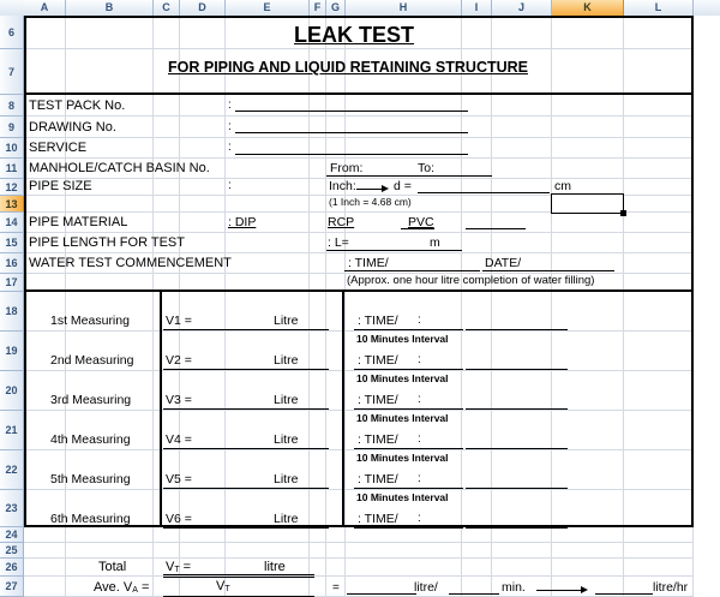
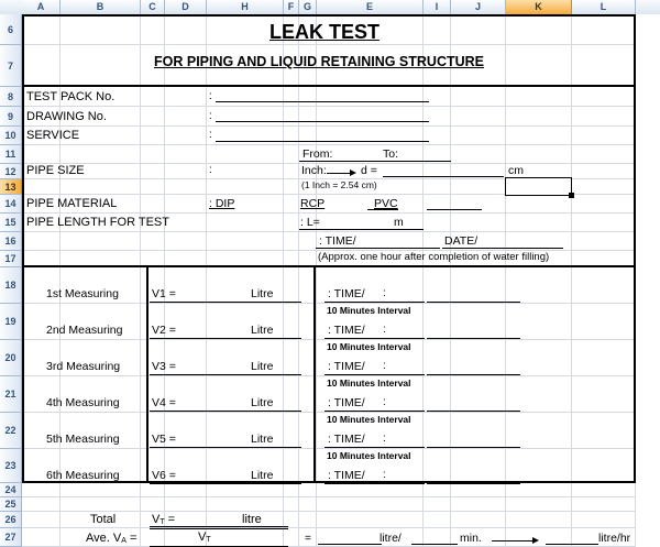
  A
  B
  C
  D
- E
+ H
  F
  G
- H
+ E
  I
  J
  K
  L
  6
  7
  8
  9
  10
  11
  12
  13
  14
  15
  16
  17
  18
  19
  20
  21
  22
  23
  24
  25
  26
  27
  LEAK TEST
  FOR PIPING AND LIQUID RETAINING STRUCTURE
  TEST PACK No.
  :
  DRAWING No.
  :
  SERVICE
  :
- MANHOLE/CATCH BASIN No.
  From:
  To:
  PIPE SIZE
  :
  Inch:
  d =
  cm
- (1 Inch = 4.68 cm)
+ (1 Inch = 2.54 cm)
  PIPE MATERIAL
  : DIP
  RCP
  PVC
  PIPE LENGTH FOR TEST
  : L=
  m
- WATER TEST COMMENCEMENT
  : TIME/
  DATE/
- (Approx. one hour litre completion of water filling)
+ (Approx. one hour after completion of water filling)
  1st Measuring
  V1 =
  Litre
  : TIME/
  :
  10 Minutes Interval
  2nd Measuring
  V2 =
  Litre
  : TIME/
  :
  10 Minutes Interval
  3rd Measuring
  V3 =
  Litre
  : TIME/
  :
  10 Minutes Interval
  4th Measuring
  V4 =
  Litre
  : TIME/
  :
  10 Minutes Interval
  5th Measuring
  V5 =
  Litre
  : TIME/
  :
  10 Minutes Interval
  6th Measuring
  V6 =
  Litre
  : TIME/
  :
  Total
  litre
  Ave. V =
  =
  litre/
  min.
  litre/hr
